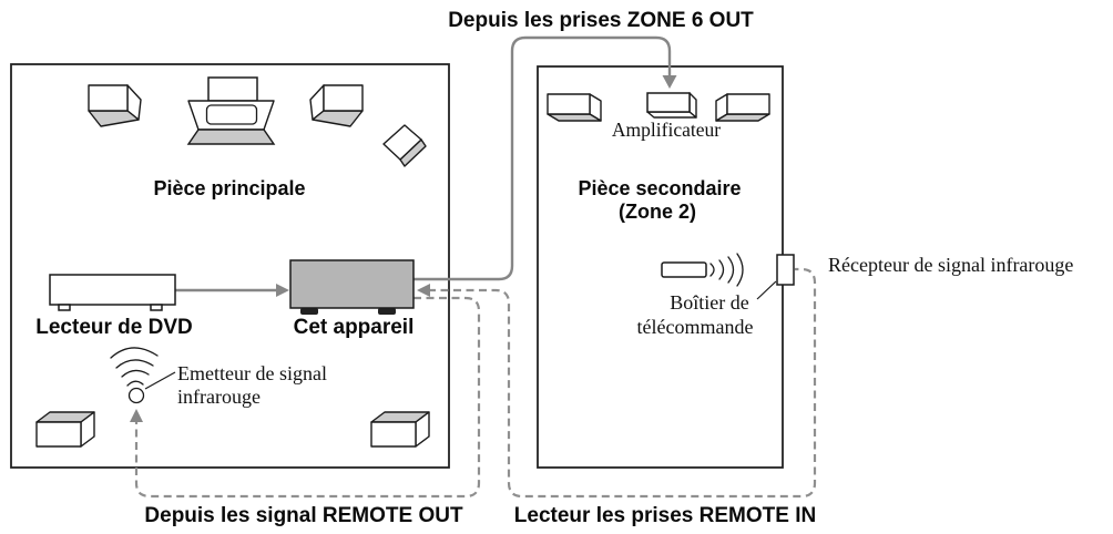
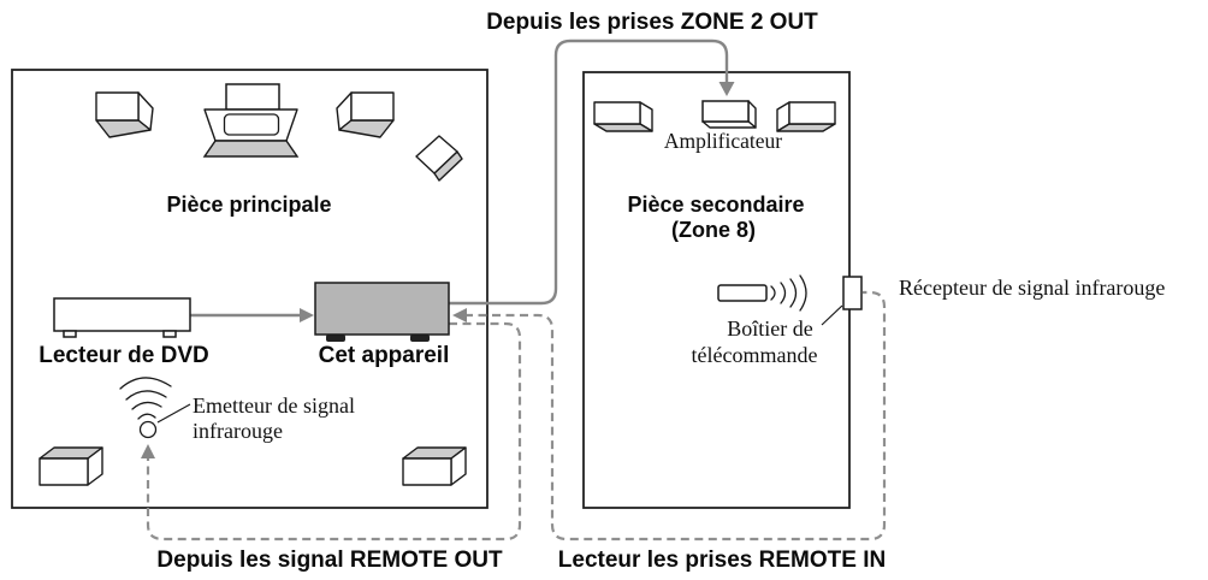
- Depuis les prises ZONE 6 OUT
+ Depuis les prises ZONE 2 OUT
  Pièce principale
  Lecteur de DVD
  Cet appareil
  Emetteur de signal
  infrarouge
  Pièce secondaire
- (Zone 2)
+ (Zone 8)
  Amplificateur
  Boîtier de
  télécommande
  Récepteur de signal infrarouge
  Depuis les signal REMOTE OUT
  Lecteur les prises REMOTE IN
